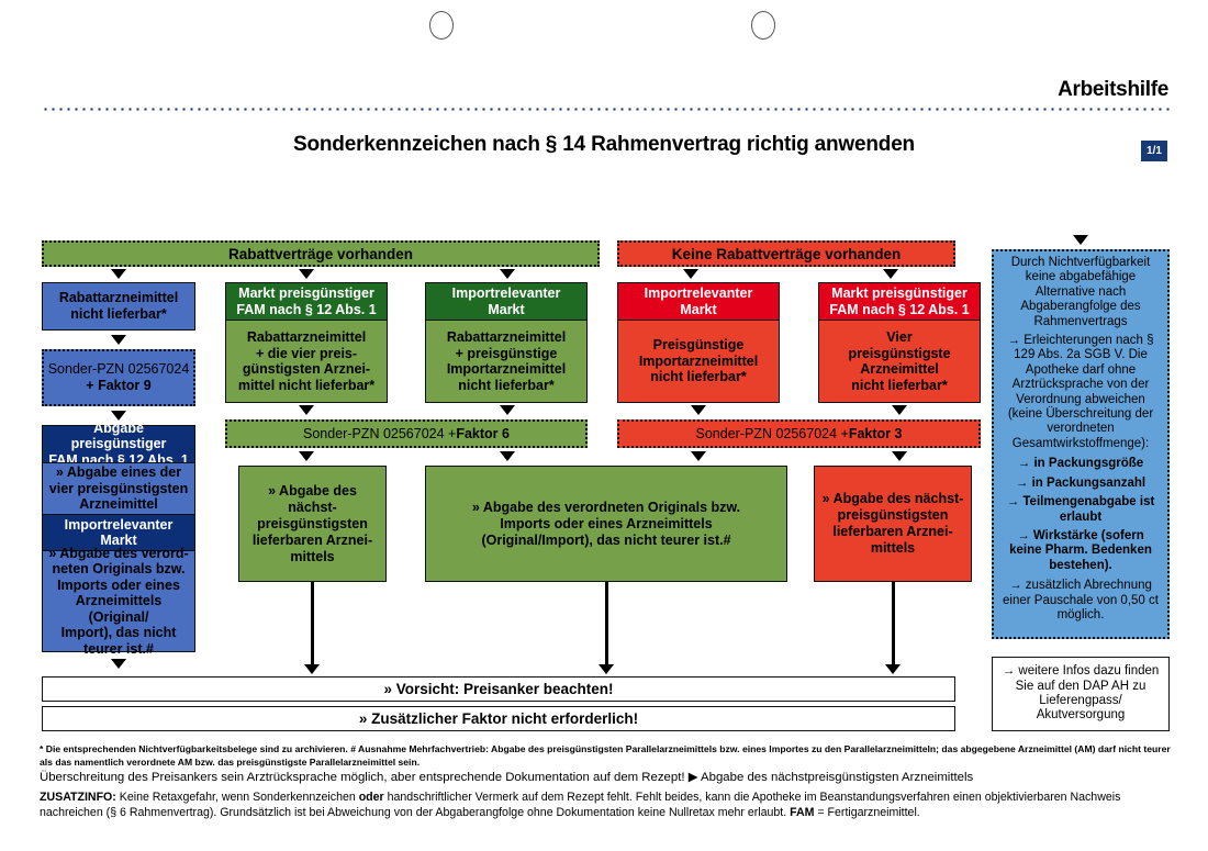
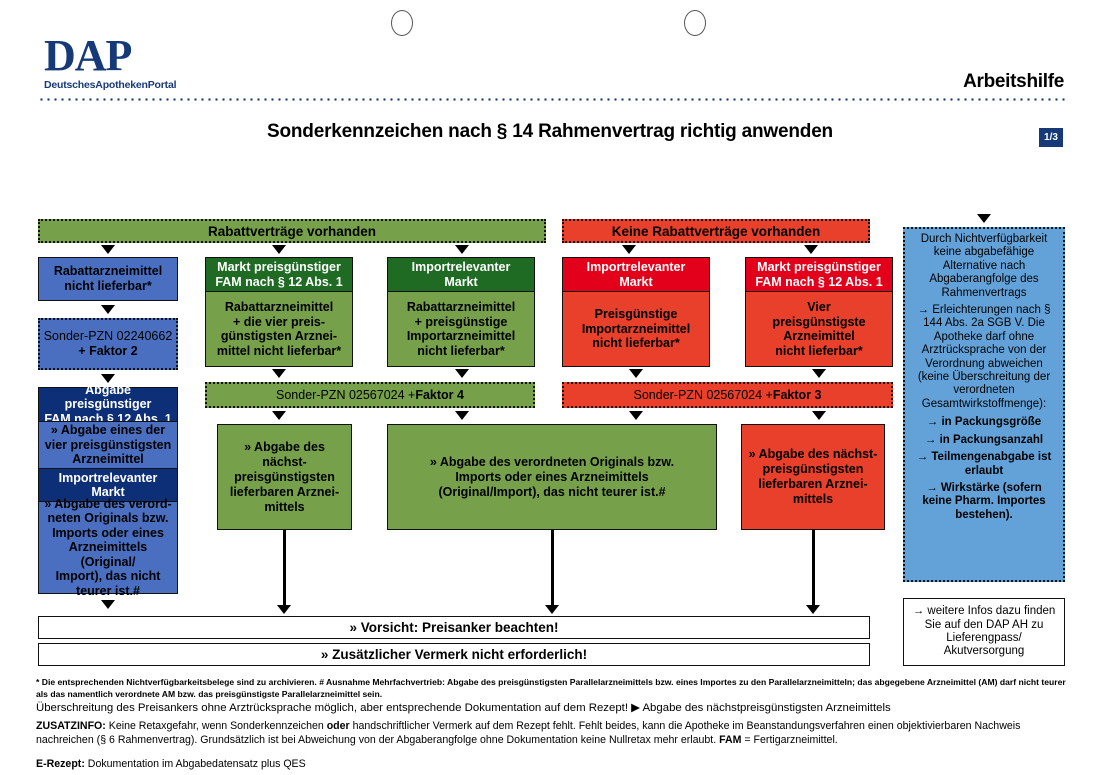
+ DAP
+ DeutschesApothekenPortal
  Arbeitshilfe
  Sonderkennzeichen nach § 14 Rahmenvertrag richtig anwenden
- 1/1
+ 1/3
  Rabattverträge vorhanden
  Keine Rabattverträge vorhanden
  Rabattarzneimittel
  nicht lieferbar*
- Sonder-PZN 02567024
+ Sonder-PZN 02240662
- + Faktor 9
+ + Faktor 2
  Abgabe preisgünstiger
  FAM nach § 12 Abs. 1
  » Abgabe eines der
  vier preisgünstigsten
  Arzneimittel
  Importrelevanter
  Markt
  » Abgabe des verord-
  neten Originals bzw.
  Imports oder eines
  Arzneimittels (Original/
  Import), das nicht
  teurer ist.#
  Markt preisgünstiger
  FAM nach § 12 Abs. 1
  Rabattarzneimittel
  + die vier preis-
  günstigsten Arznei-
  mittel nicht lieferbar*
  Importrelevanter
  Markt
  Rabattarzneimittel
  + preisgünstige
  Importarzneimittel
  nicht lieferbar*
  Sonder-PZN 02567024 +
- Faktor 6
+ Faktor 4
  » Abgabe des nächst-
  preisgünstigsten
  lieferbaren Arznei-
  mittels
  » Abgabe des verordneten Originals bzw.
  Imports oder eines Arzneimittels
  (Original/Import), das nicht teurer ist.#
  Importrelevanter
  Markt
  Preisgünstige
  Importarzneimittel
  nicht lieferbar*
  Markt preisgünstiger
  FAM nach § 12 Abs. 1
  Vier
  preisgünstigste
  Arzneimittel
  nicht lieferbar*
  Sonder-PZN 02567024 +
  Faktor 3
  » Abgabe des nächst-
  preisgünstigsten
  lieferbaren Arznei-
  mittels
  » Vorsicht: Preisanker beachten!
- » Zusätzlicher Faktor nicht erforderlich!
+ » Zusätzlicher Vermerk nicht erforderlich!
  Durch Nichtverfügbarkeit keine abgabefähige Alternative nach Abgaberangfolge des Rahmenvertrags
- → Erleichterungen nach § 129 Abs. 2a SGB V. Die Apotheke darf ohne Arztrücksprache von der Verordnung abweichen (keine Überschreitung der verordneten Gesamtwirkstoffmenge):
+ → Erleichterungen nach § 144 Abs. 2a SGB V. Die Apotheke darf ohne Arztrücksprache von der Verordnung abweichen (keine Überschreitung der verordneten Gesamtwirkstoffmenge):
  → in Packungsgröße
  → in Packungsanzahl
  → Teilmengenabgabe ist erlaubt
- → Wirkstärke (sofern keine Pharm. Bedenken bestehen).
+ → Wirkstärke (sofern keine Pharm. Importes bestehen).
- → zusätzlich Abrechnung einer Pauschale von 0,50 ct möglich.
  → weitere Infos dazu finden Sie auf den DAP AH zu Lieferengpass/ Akutversorgung
  * Die entsprechenden Nichtverfügbarkeitsbelege sind zu archivieren. # Ausnahme Mehrfachvertrieb: Abgabe des preisgünstigsten Parallelarzneimittels bzw. eines Importes zu den Parallelarzneimitteln; das abgegebene Arzneimittel (AM) darf nicht teurer als das namentlich verordnete AM bzw. das preisgünstigste Parallelarzneimittel sein.
- Überschreitung des Preisankers sein Arztrücksprache möglich, aber entsprechende Dokumentation auf dem Rezept! ▶ Abgabe des nächstpreisgünstigsten Arzneimittels
+ Überschreitung des Preisankers ohne Arztrücksprache möglich, aber entsprechende Dokumentation auf dem Rezept! ▶ Abgabe des nächstpreisgünstigsten Arzneimittels
  ZUSATZINFO: Keine Retaxgefahr, wenn Sonderkennzeichen oder handschriftlicher Vermerk auf dem Rezept fehlt. Fehlt beides, kann die Apotheke im Beanstandungsverfahren einen objektivierbaren Nachweis nachreichen (§ 6 Rahmenvertrag). Grundsätzlich ist bei Abweichung von der Abgaberangfolge ohne Dokumentation keine Nullretax mehr erlaubt. FAM = Fertigarzneimittel.
+ E-Rezept: Dokumentation im Abgabedatensatz plus QES
